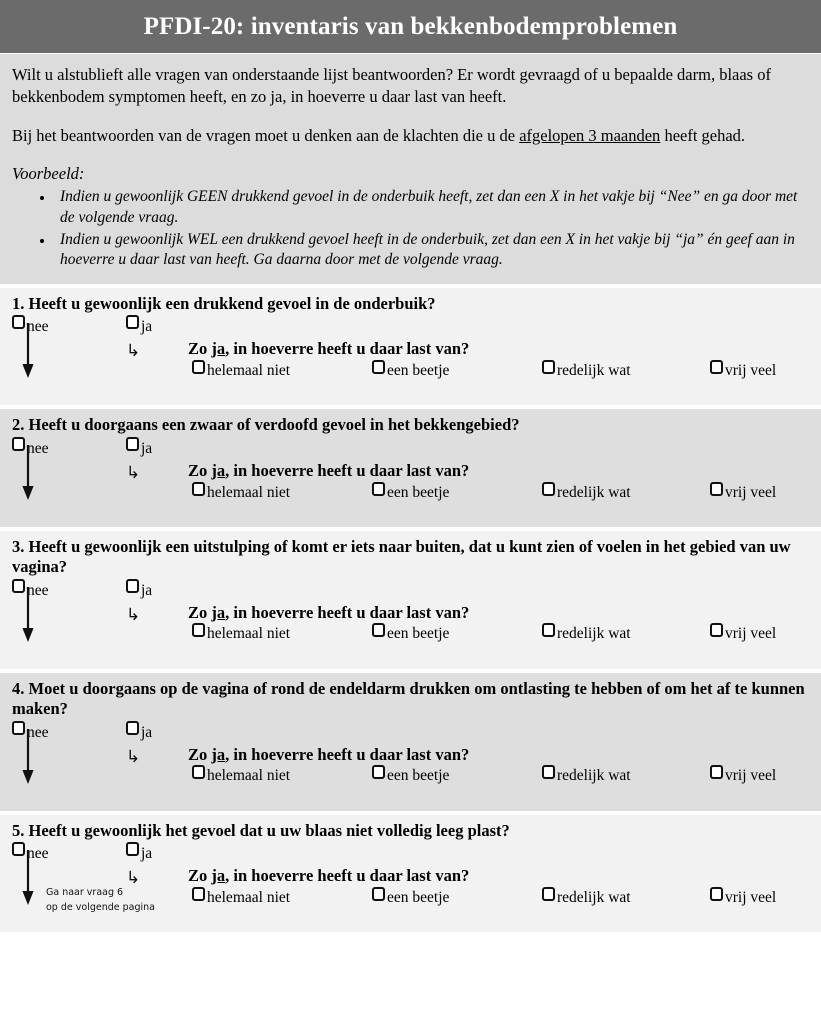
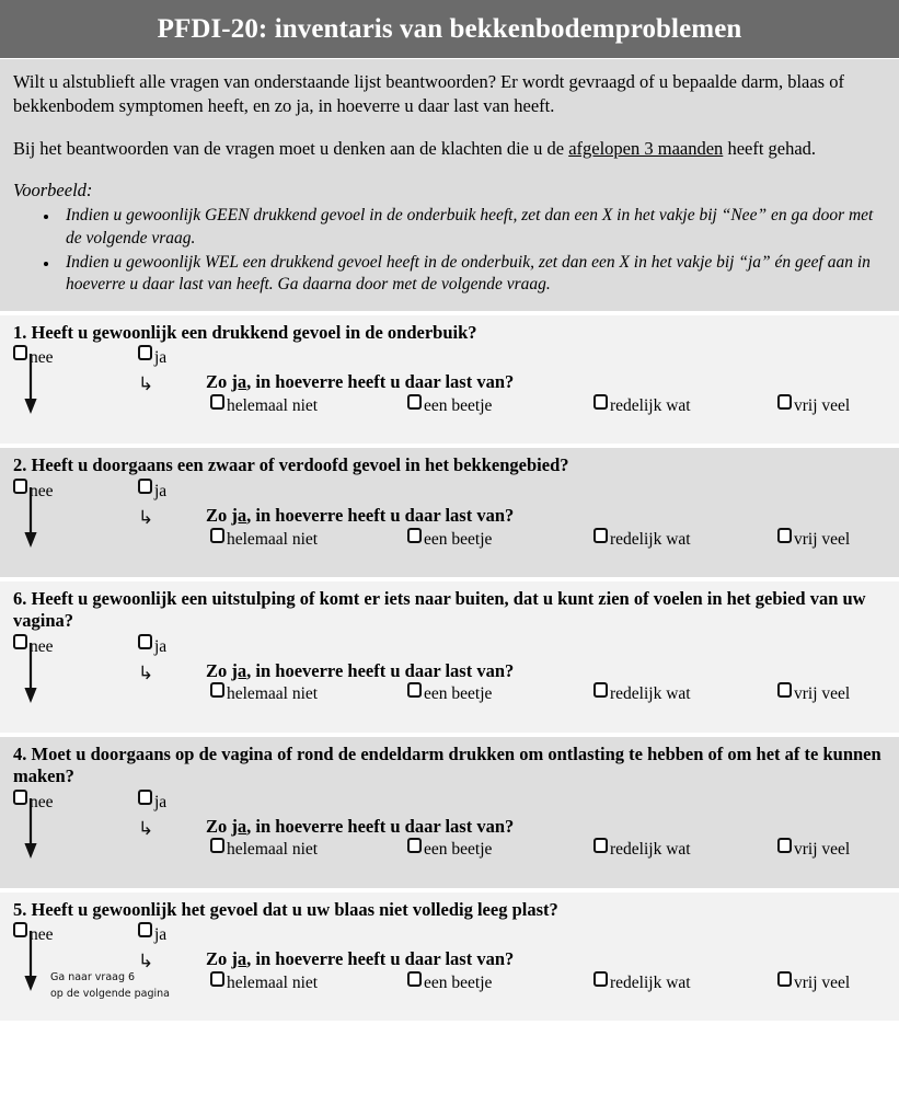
  PFDI-20: inventaris van bekkenbodemproblemen
  Wilt u alstublieft alle vragen van onderstaande lijst beantwoorden? Er wordt gevraagd of u bepaalde darm, blaas of bekkenbodem symptomen heeft, en zo ja, in hoeverre u daar last van heeft.
  Bij het beantwoorden van de vragen moet u denken aan de klachten die u de afgelopen 3 maanden heeft gehad.
  Voorbeeld:
  Indien u gewoonlijk GEEN drukkend gevoel in de onderbuik heeft, zet dan een X in het vakje bij “Nee” en ga door met de volgende vraag.
  Indien u gewoonlijk WEL een drukkend gevoel heeft in de onderbuik, zet dan een X in het vakje bij “ja” én geef aan in hoeverre u daar last van heeft. Ga daarna door met de volgende vraag.
  1. Heeft u gewoonlijk een drukkend gevoel in de onderbuik?
  nee
  ja
  ↳
  Zo ja, in hoeverre heeft u daar last van?
  helemaal niet
  een beetje
  redelijk wat
  vrij veel
  2. Heeft u doorgaans een zwaar of verdoofd gevoel in het bekkengebied?
  nee
  ja
  ↳
  Zo ja, in hoeverre heeft u daar last van?
  helemaal niet
  een beetje
  redelijk wat
  vrij veel
- 3. Heeft u gewoonlijk een uitstulping of komt er iets naar buiten, dat u kunt zien of voelen in het gebied van uw vagina?
+ 6. Heeft u gewoonlijk een uitstulping of komt er iets naar buiten, dat u kunt zien of voelen in het gebied van uw vagina?
  nee
  ja
  ↳
  Zo ja, in hoeverre heeft u daar last van?
  helemaal niet
  een beetje
  redelijk wat
  vrij veel
  4. Moet u doorgaans op de vagina of rond de endeldarm drukken om ontlasting te hebben of om het af te kunnen maken?
  nee
  ja
  ↳
  Zo ja, in hoeverre heeft u daar last van?
  helemaal niet
  een beetje
  redelijk wat
  vrij veel
  5. Heeft u gewoonlijk het gevoel dat u uw blaas niet volledig leeg plast?
  nee
  ja
  Ga naar vraag 6
  op de volgende pagina
  ↳
  Zo ja, in hoeverre heeft u daar last van?
  helemaal niet
  een beetje
  redelijk wat
  vrij veel
